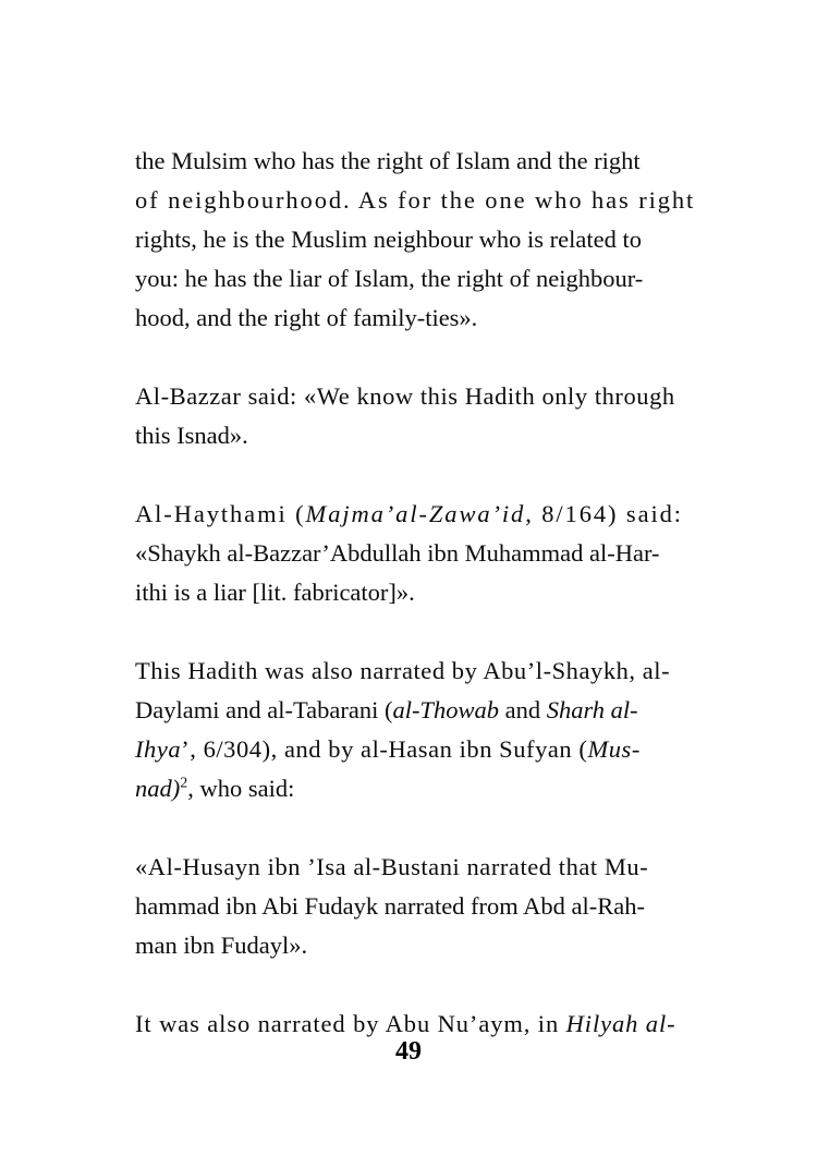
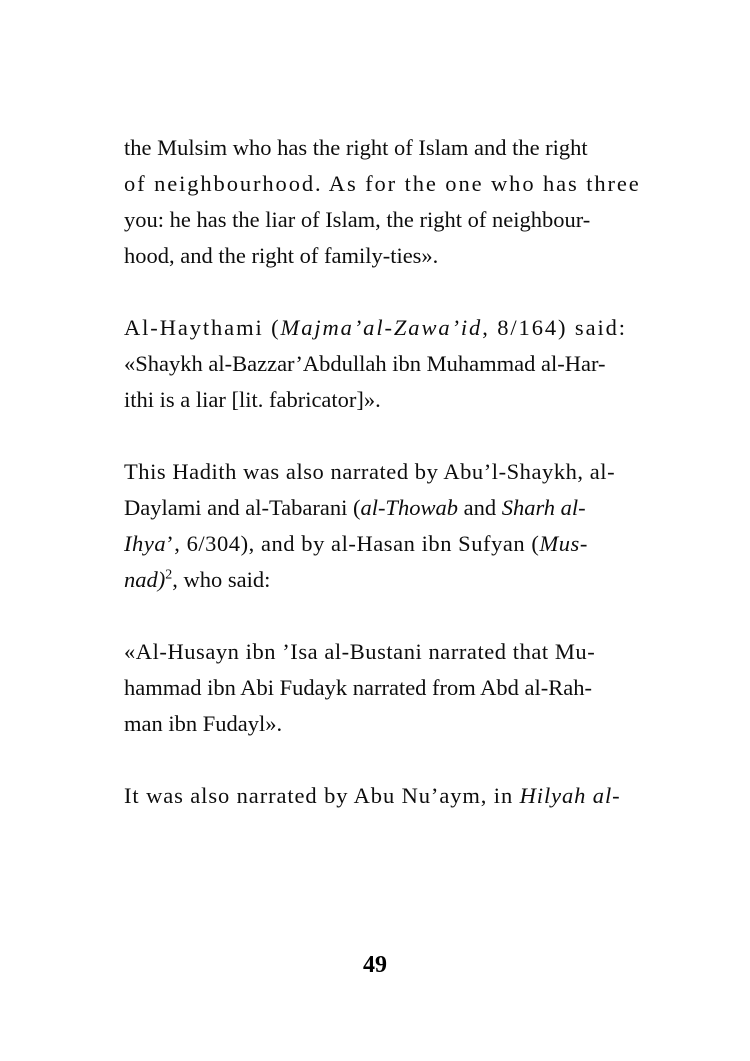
  the Mulsim who has the right of Islam and the right
- of neighbourhood. As for the one who has right
+ of neighbourhood. As for the one who has three
- rights, he is the Muslim neighbour who is related to
  you: he has the liar of Islam, the right of neighbour-
  hood, and the right of family-ties».
- Al-Bazzar said: «We know this Hadith only through
- this Isnad».
  Al-Haythami (Majma’al-Zawa’id, 8/164) said:
  «Shaykh al-Bazzar’Abdullah ibn Muhammad al-Har-
  ithi is a liar [lit. fabricator]».
  This Hadith was also narrated by Abu’l-Shaykh, al-
  Daylami and al-Tabarani (al-Thowab and Sharh al-
  Ihya’, 6/304), and by al-Hasan ibn Sufyan (Mus-
  nad)2, who said:
  «Al-Husayn ibn ’Isa al-Bustani narrated that Mu-
  hammad ibn Abi Fudayk narrated from Abd al-Rah-
  man ibn Fudayl».
  It was also narrated by Abu Nu’aym, in Hilyah al-
  49
